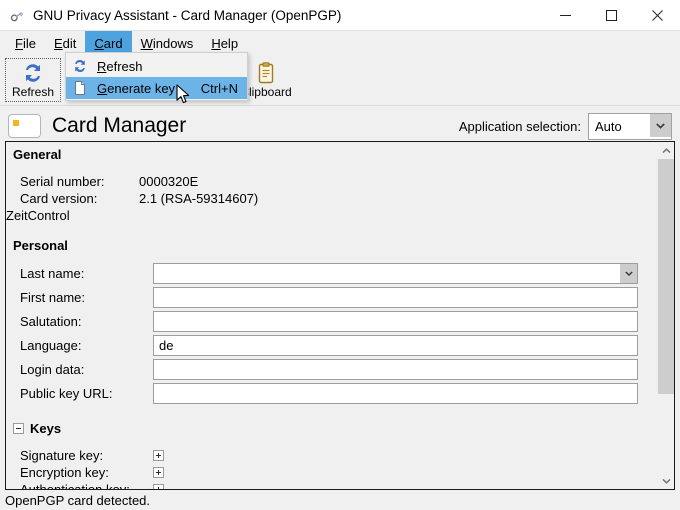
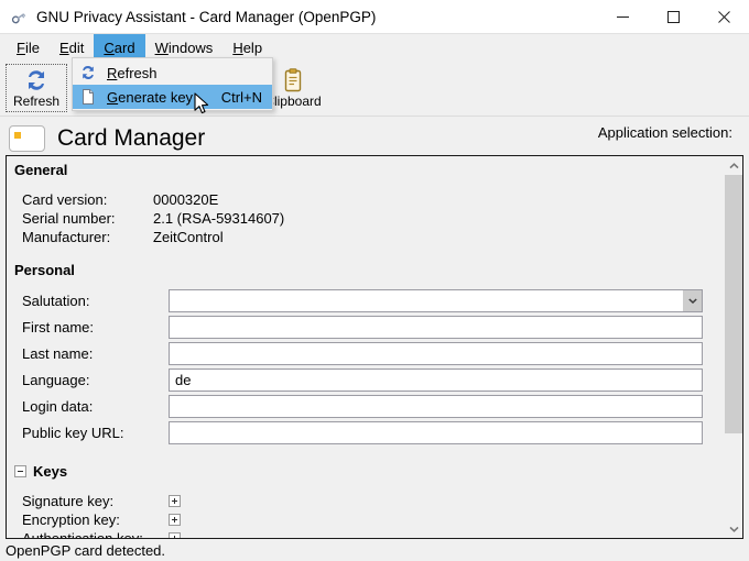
  GNU Privacy Assistant - Card Manager (OpenPGP)
  F
  ile
  E
  dit
  C
  ard
  W
  indows
  H
  elp
  Refresh
  lipboard
  Refresh
  Generate key
  Ctrl+N
  Card Manager
  Application selection:
- Auto
  General
- Serial number:
+ Card version:
  0000320E
- Card version:
+ Serial number:
  2.1 (RSA-59314607)
+ Manufacturer:
  ZeitControl
  Personal
- Last name:
+ Salutation:
  First name:
- Salutation:
+ Last name:
  Language:
  de
  Login data:
  Public key URL:
  Keys
  Signature key:
  Encryption key:
  OpenPGP card detected.
